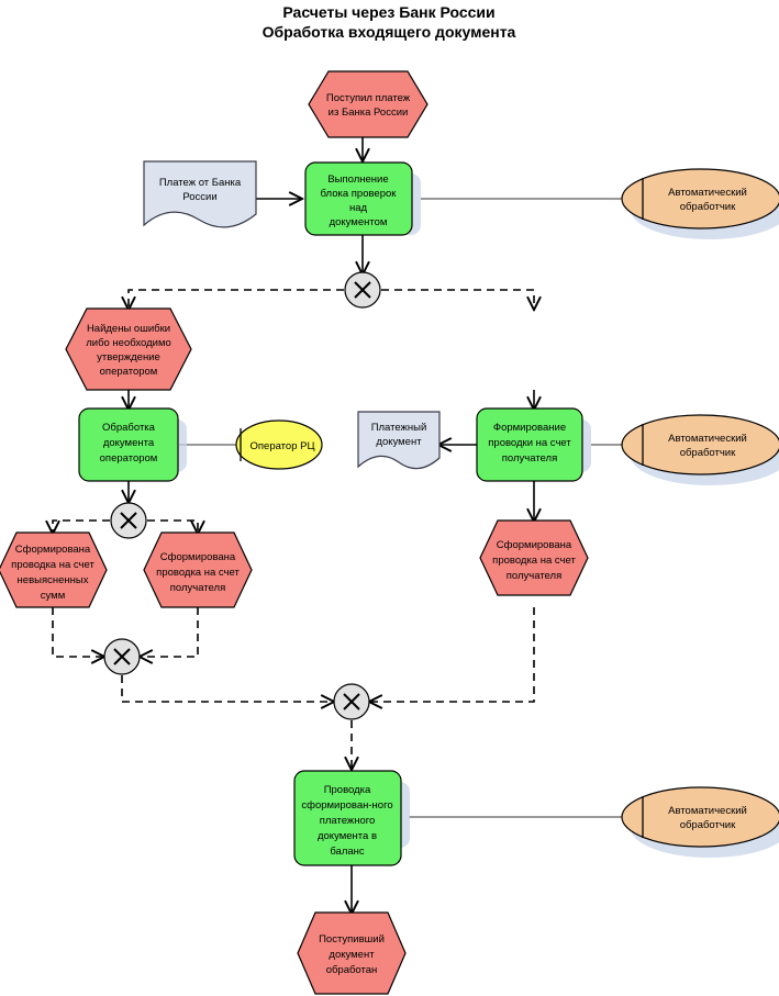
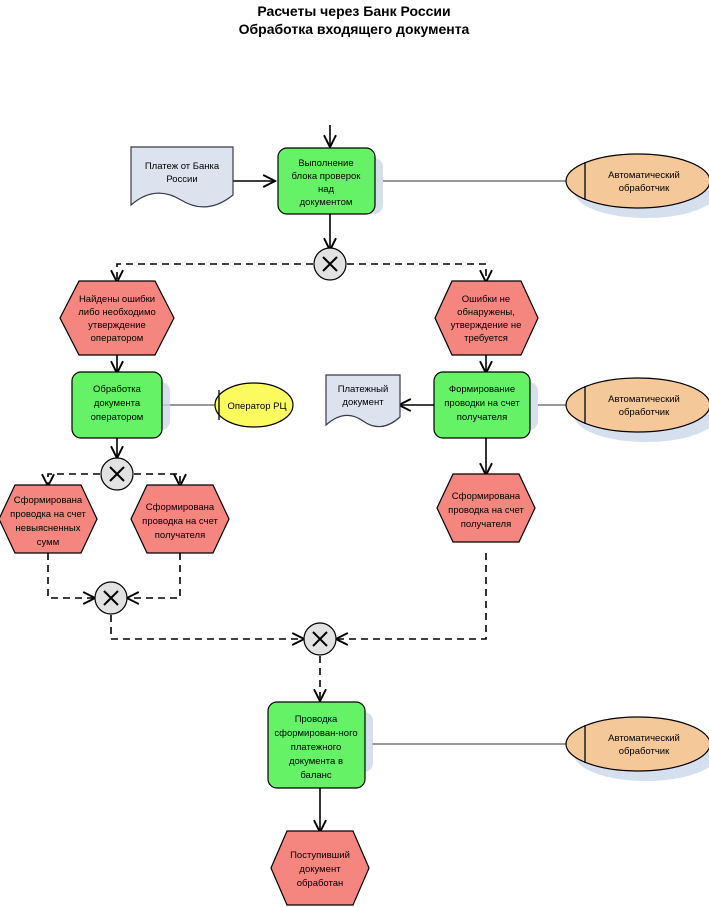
  Расчеты через Банк России
  Обработка входящего документа
- Поступил платеж
- из Банка России
  Платеж от Банка
  России
  Выполнение
  блока проверок
  над
  документом
  Автоматический
  обработчик
  Найдены ошибки
  либо необходимо
  утверждение
  оператором
+ Ошибки не
+ обнаружены,
+ утверждение не
+ требуется
  Обработка
  документа
  оператором
  Оператор РЦ
  Платежный
  документ
  Формирование
  проводки на счет
  получателя
  Автоматический
  обработчик
  Сформирована
  проводка на счет
  невыясненных
  сумм
  Сформирована
  проводка на счет
  получателя
  Сформирована
  проводка на счет
  получателя
  Проводка
  сформирован-ного
  платежного
  документа в
  баланс
  Автоматический
  обработчик
  Поступивший
  документ
  обработан
